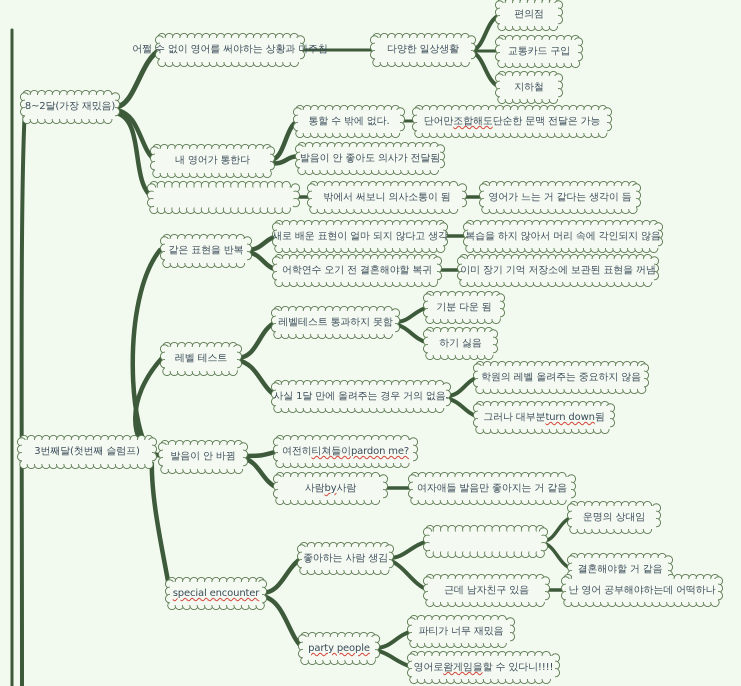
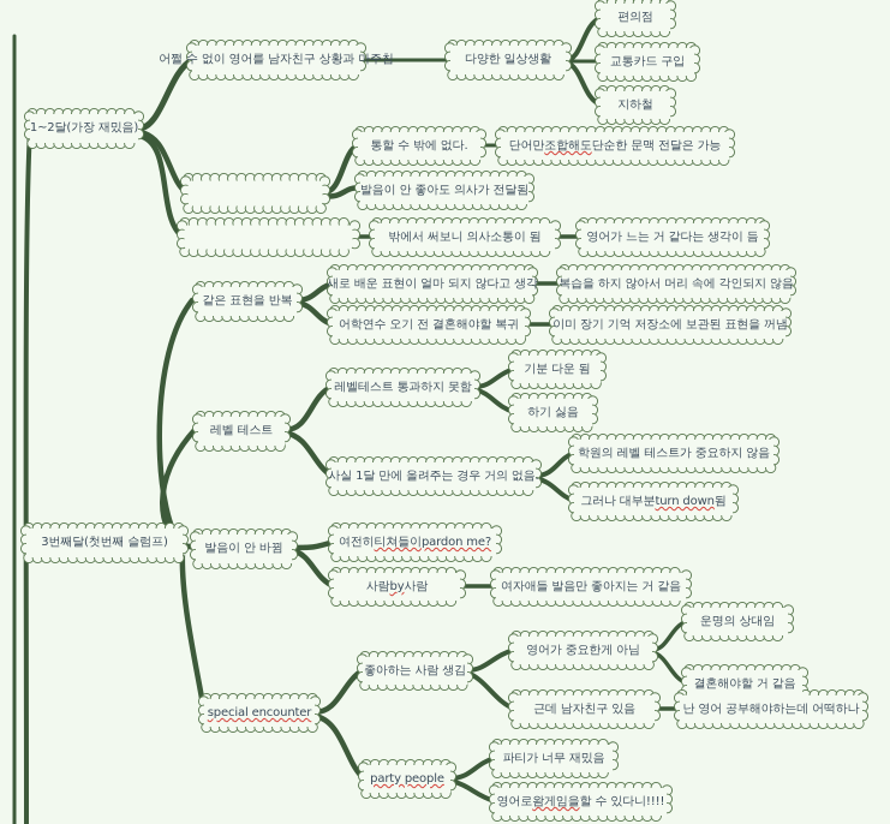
- 8~2달(가장 재밌음)
+ 1~2달(가장 재밌음)
- 어쩔 수 없이 영어를 써야하는 상황과 마주침
+ 어쩔 수 없이 영어를 남자친구 상황과 마주침
  다양한 일상생활
  편의점
  교통카드 구입
  지하철
- 내 영어가 통한다
  통할 수 밖에 없다.
  단어만
  조합해도
  단순한 문맥 전달은 가능
  발음이 안 좋아도 의사가 전달됨
  밖에서 써보니 의사소통이 됨
  영어가 느는 거 같다는 생각이 듬
  3번째달(첫번째 슬럼프)
  같은 표현을 반복
  새로 배운 표현이 얼마 되지 않다고 생각
  복습을 하지 않아서 머리 속에 각인되지 않음
  어학연수 오기 전 결혼해야할 복귀
  이미 장기 기억 저장소에 보관된 표현을 꺼냄
  레벨 테스트
  레벨테스트 통과하지 못함
  기분 다운 됨
  하기 싫음
  사실 1달 만에 올려주는 경우 거의 없음.
- 학원의 레벨 올려주는 중요하지 않음
+ 학원의 레벨 테스트가 중요하지 않음
  그러나 대부분
  turn down
  됨
  발음이 안 바뀜
  여전히
  티쳐들이
  pardon me?
  사람
  by
  사람
  여자애들 발음만 좋아지는 거 같음
  special encounter
  좋아하는 사람 생김
+ 영어가 중요한게 아님
  운명의 상대임
  결혼해야할 거 같음
  근데 남자친구 있음
  난 영어 공부해야하는데 어떡하나
  party people
  파티가 너무 재밌음
  영어로
  왐게임을
  할 수 있다니!!!!
